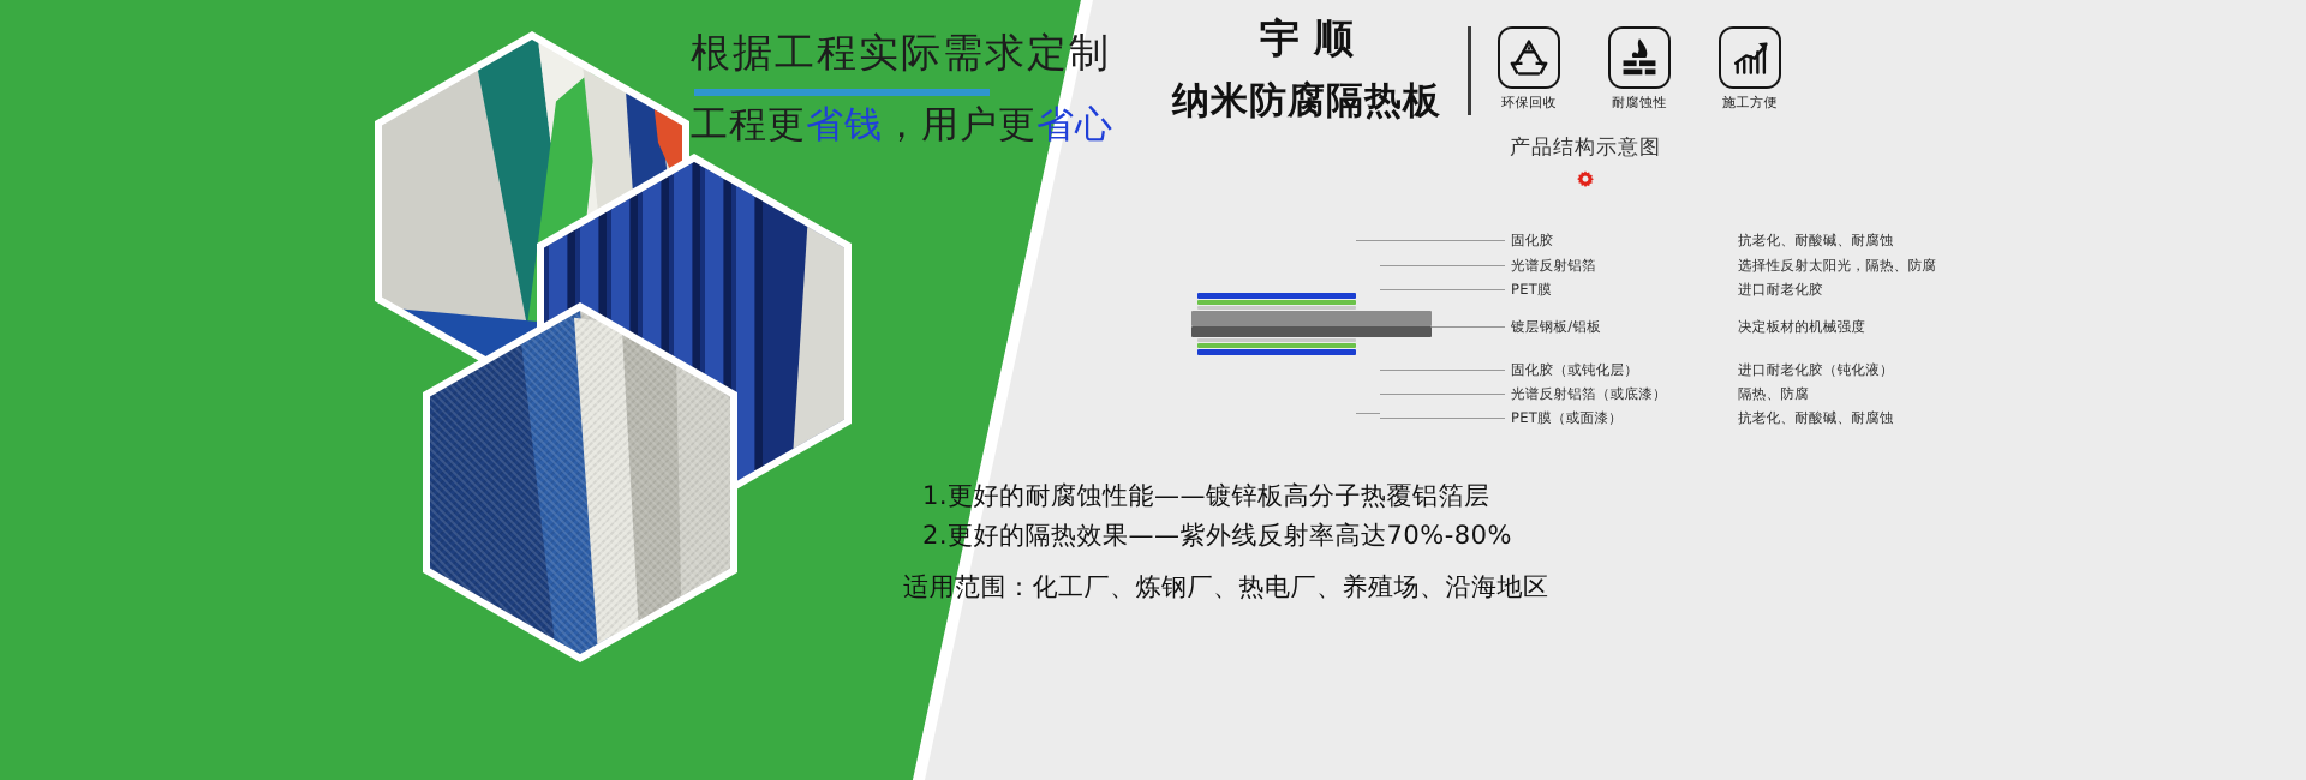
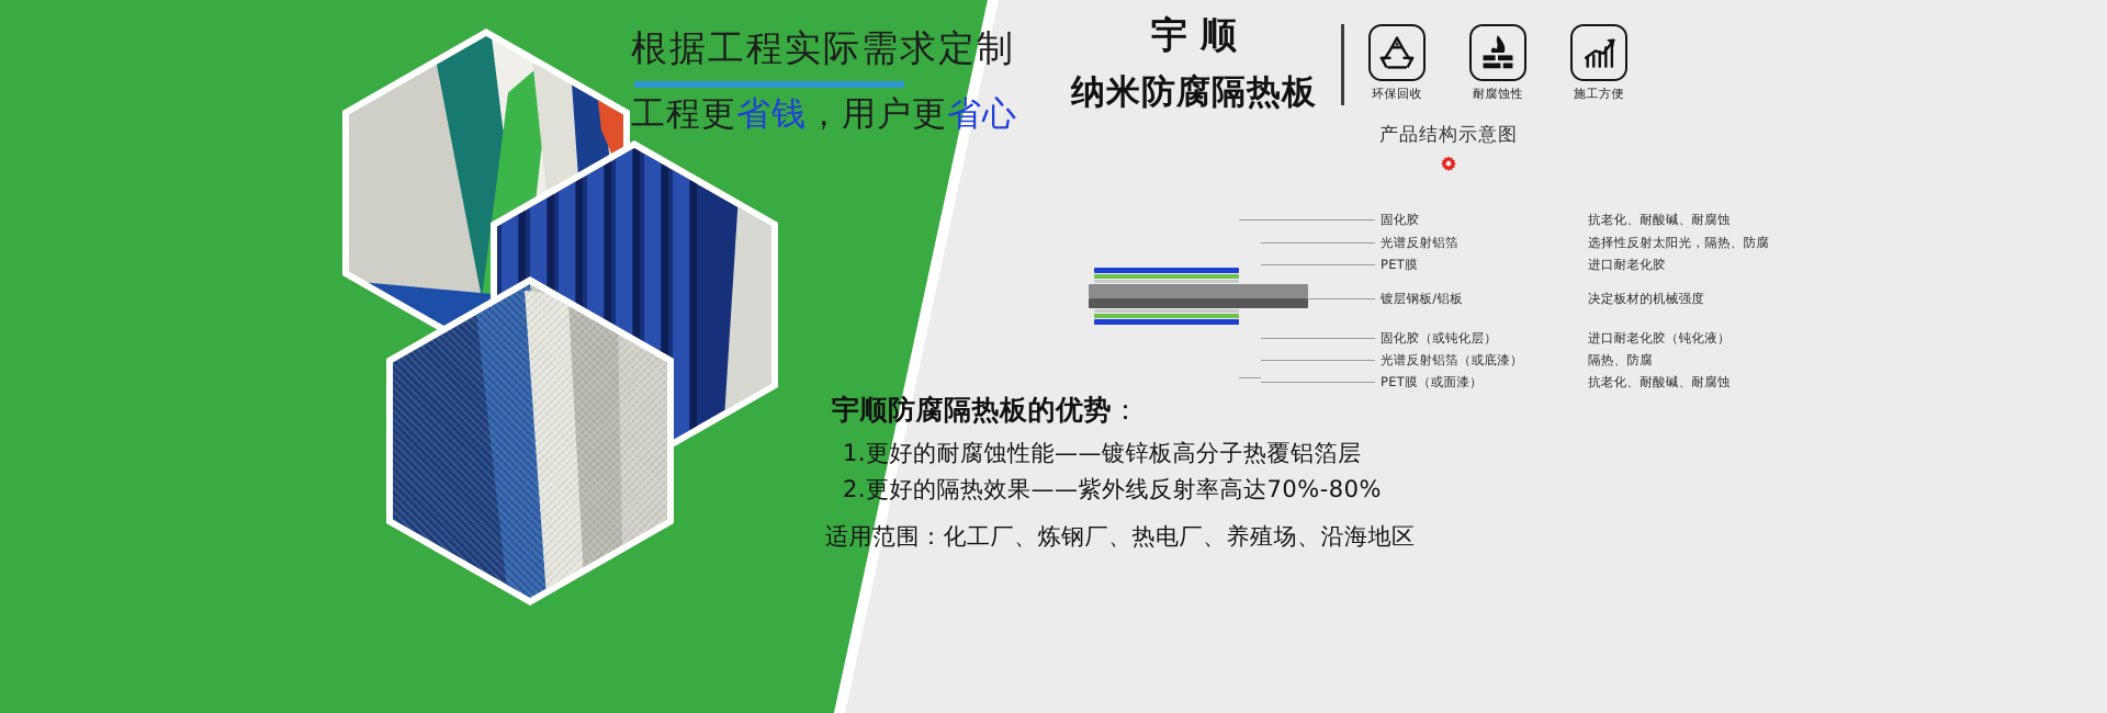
  根据工程实际需求定制
  工程更省钱，用户更省心
  宇顺
  纳米防腐隔热板
  环保回收
  耐腐蚀性
  施工方便
  产品结构示意图
  固化胶
  光谱反射铝箔
  PET膜
  镀层钢板/铝板
  固化胶（或钝化层）
  光谱反射铝箔（或底漆）
  PET膜（或面漆）
  抗老化、耐酸碱、耐腐蚀
  选择性反射太阳光，隔热、防腐
  进口耐老化胶
  决定板材的机械强度
  进口耐老化胶（钝化液）
  隔热、防腐
  抗老化、耐酸碱、耐腐蚀
+ 宇顺防腐隔热板的优势：
  1.更好的耐腐蚀性能——镀锌板高分子热覆铝箔层
  2.更好的隔热效果——紫外线反射率高达70%-80%
  适用范围：化工厂、炼钢厂、热电厂、养殖场、沿海地区
